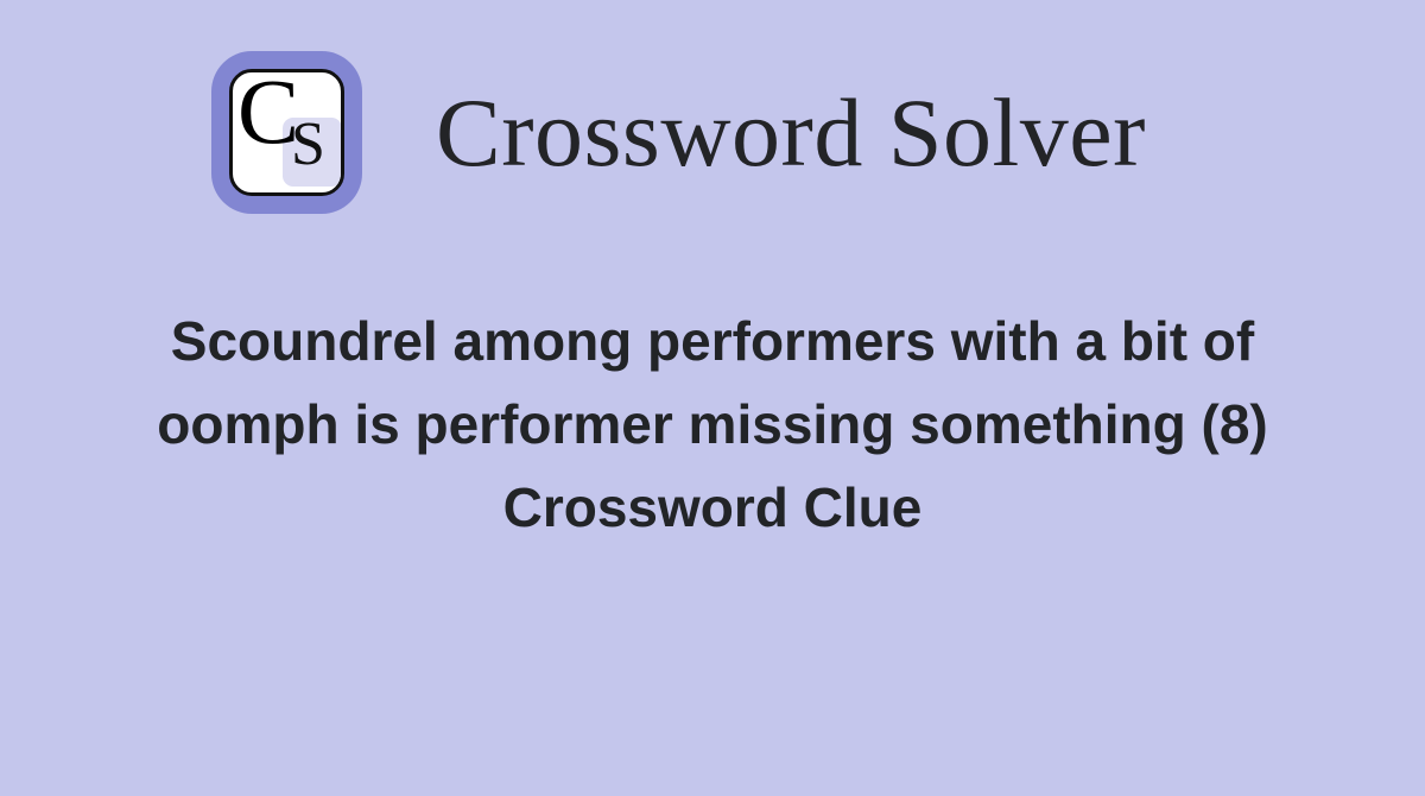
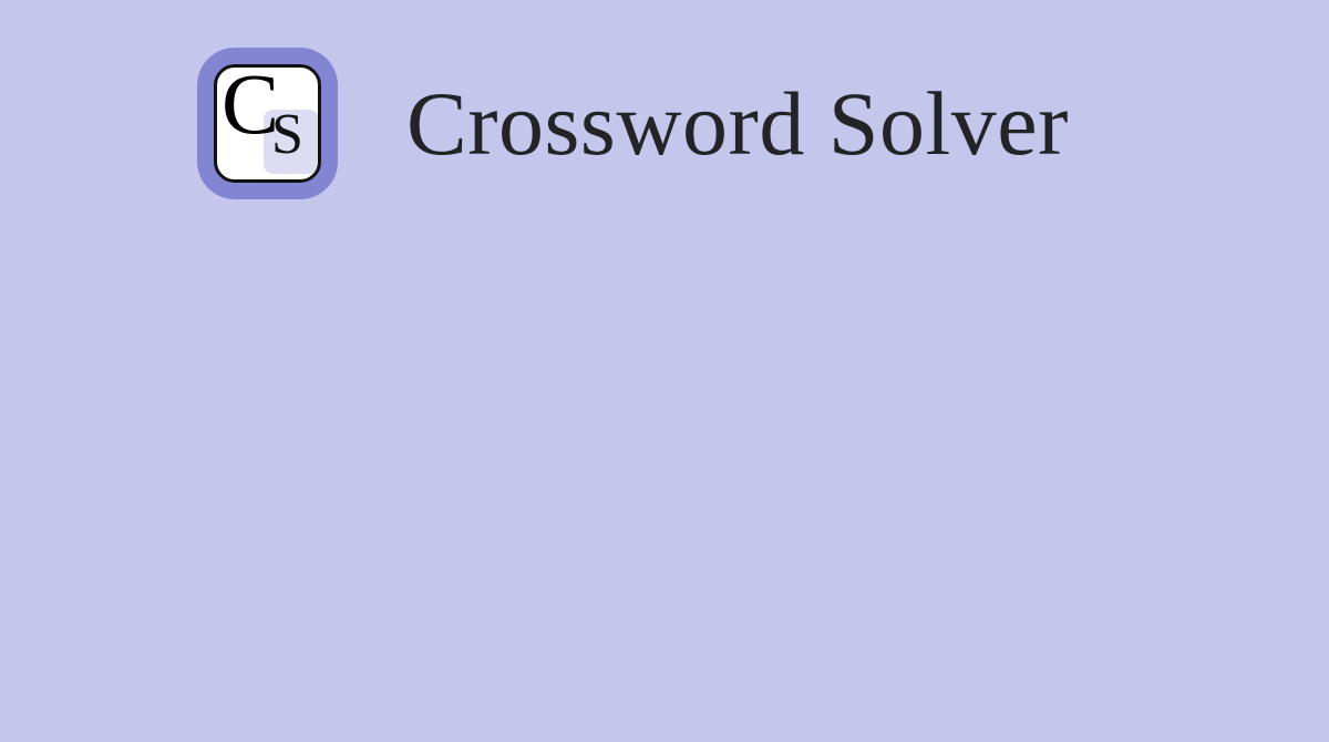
  C
  S
  Crossword Solver
- Scoundrel among performers with a bit of oomph is performer missing something (8)
- Crossword Clue
